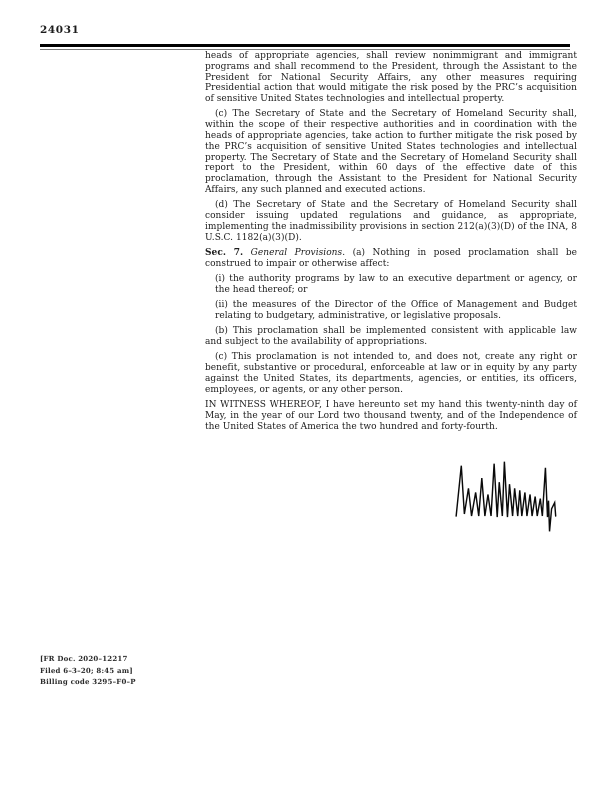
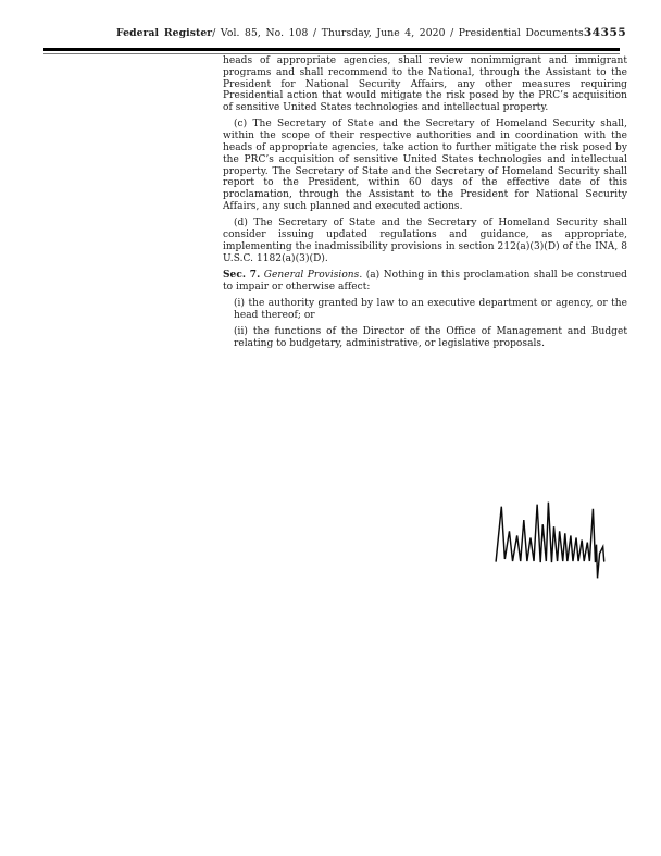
+ Federal Register/ Vol. 85, No. 108 / Thursday, June 4, 2020 / Presidential Documents
- 24031
+ 34355
- heads of appropriate agencies, shall review nonimmigrant and immigrant programs and shall recommend to the President, through the Assistant to the President for National Security Affairs, any other measures requiring Presidential action that would mitigate the risk posed by the PRC’s acquisition of sensitive United States technologies and intellectual property.
+ heads of appropriate agencies, shall review nonimmigrant and immigrant programs and shall recommend to the National, through the Assistant to the President for National Security Affairs, any other measures requiring Presidential action that would mitigate the risk posed by the PRC’s acquisition of sensitive United States technologies and intellectual property.
  (c) The Secretary of State and the Secretary of Homeland Security shall, within the scope of their respective authorities and in coordination with the heads of appropriate agencies, take action to further mitigate the risk posed by the PRC’s acquisition of sensitive United States technologies and intellectual property. The Secretary of State and the Secretary of Homeland Security shall report to the President, within 60 days of the effective date of this proclamation, through the Assistant to the President for National Security Affairs, any such planned and executed actions.
  (d) The Secretary of State and the Secretary of Homeland Security shall consider issuing updated regulations and guidance, as appropriate, implementing the inadmissibility provisions in section 212(a)(3)(D) of the INA, 8 U.S.C. 1182(a)(3)(D).
- Sec. 7. General Provisions. (a) Nothing in posed proclamation shall be construed to impair or otherwise affect:
+ Sec. 7. General Provisions. (a) Nothing in this proclamation shall be construed to impair or otherwise affect:
- (i) the authority programs by law to an executive department or agency, or the head thereof; or
+ (i) the authority granted by law to an executive department or agency, or the head thereof; or
- (ii) the measures of the Director of the Office of Management and Budget relating to budgetary, administrative, or legislative proposals.
+ (ii) the functions of the Director of the Office of Management and Budget relating to budgetary, administrative, or legislative proposals.
- (b) This proclamation shall be implemented consistent with applicable law and subject to the availability of appropriations.
- (c) This proclamation is not intended to, and does not, create any right or benefit, substantive or procedural, enforceable at law or in equity by any party against the United States, its departments, agencies, or entities, its officers, employees, or agents, or any other person.
- IN WITNESS WHEREOF, I have hereunto set my hand this twenty-ninth day of May, in the year of our Lord two thousand twenty, and of the Independence of the United States of America the two hundred and forty-fourth.
- [FR Doc. 2020–12217
- Filed 6–3–20; 8:45 am]
- Billing code 3295–F0–P
